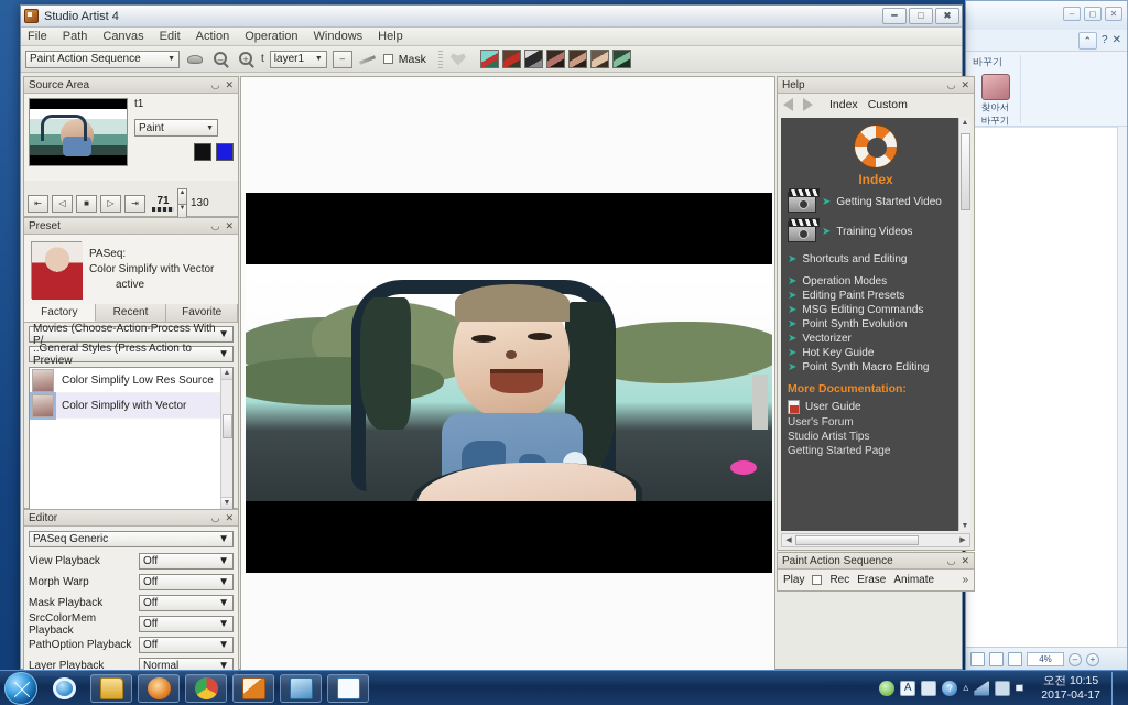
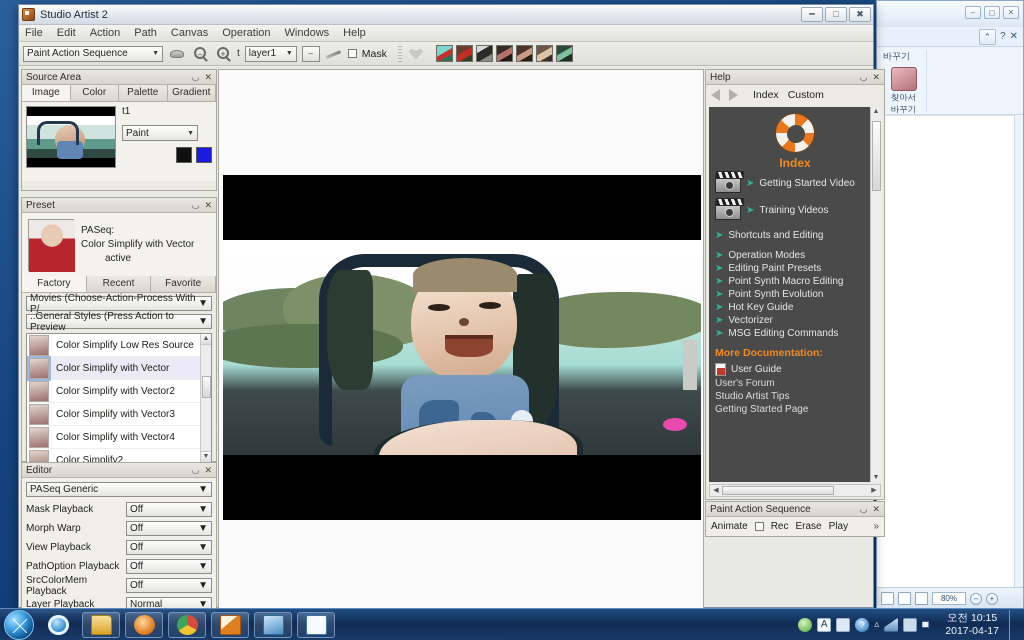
  –
  ◻
  ✕
  ⌃
  ?
  ✕
  바꾸기
  찾아서
  바꾸기
- 4%
+ 80%
  –
  +
- Studio Artist 4
+ Studio Artist 2
  ━
  □
  ✖
  File
- Path
+ Edit
- Canvas
+ Action
- Edit
+ Path
- Action
+ Canvas
  Operation
  Windows
  Help
  Paint Action Sequence
  –
  +
  t
  layer1
  –
  Mask
  Source Area
  ◡
  ✕
+ Image
+ Color
+ Palette
+ Gradient
  t1
  Paint
- ⇤
- ◁
- ■
- ▷
- ⇥
- 71
- 130
  Preset
  ◡
  ✕
  PASeq:
  Color Simplify with Vector
  active
  Factory
  Recent
  Favorite
  Movies (Choose-Action-Process With P/
  ▼
  ..General Styles (Press Action to Preview
  ▼
  Color Simplify Low Res Source
  Color Simplify with Vector
+ Color Simplify with Vector2
+ Color Simplify with Vector3
+ Color Simplify with Vector4
+ Color Simplify2
  Editor
  ◡
  ✕
  PASeq Generic
  ▼
- View Playback
+ Mask Playback
  Off
  ▼
  Morph Warp
  Off
  ▼
- Mask Playback
+ View Playback
  Off
  ▼
- SrcColorMem Playback
+ PathOption Playback
  Off
  ▼
- PathOption Playback
+ SrcColorMem Playback
  Off
  ▼
  Layer Playback
  Normal
  ▼
  Help
  ◡
  ✕
  Index
  Custom
  Index
  ➤
  Getting Started Video
  ➤
  Training Videos
  ➤
  Shortcuts and Editing
  ➤
  Operation Modes
  ➤
  Editing Paint Presets
  ➤
- MSG Editing Commands
+ Point Synth Macro Editing
  ➤
  Point Synth Evolution
  ➤
- Vectorizer
+ Hot Key Guide
  ➤
- Hot Key Guide
+ Vectorizer
  ➤
- Point Synth Macro Editing
+ MSG Editing Commands
  More Documentation:
  User Guide
  User's Forum
  Studio Artist Tips
  Getting Started Page
  Paint Action Sequence
  ◡
  ✕
- Play
+ Animate
  Rec
  Erase
- Animate
+ Play
  »
  A
  ?
  ▵
  오전 10:15
  2017-04-17
